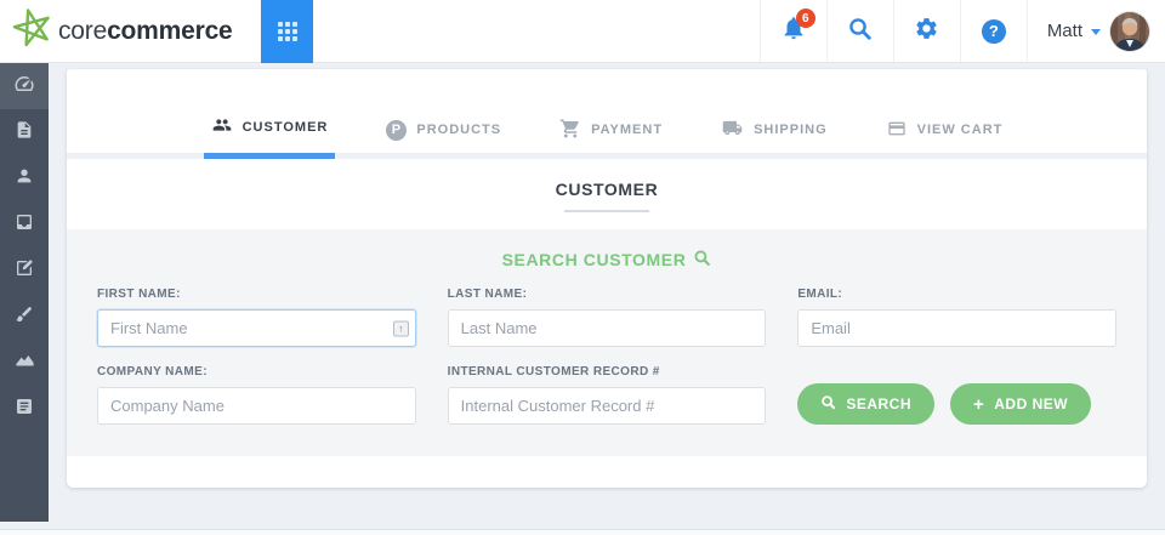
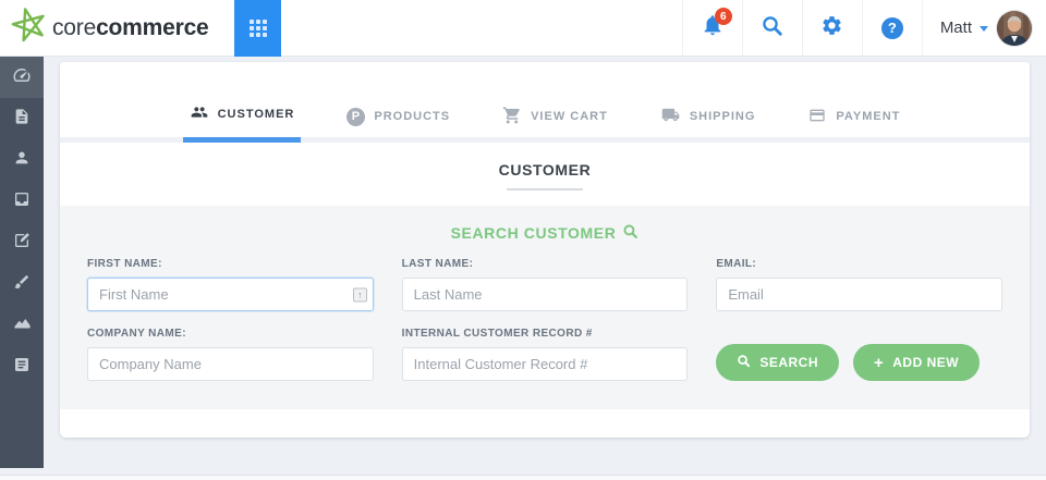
  corecommerce
  6
  ?
  Matt
  CUSTOMER
  P
  PRODUCTS
- PAYMENT
+ VIEW CART
  SHIPPING
- VIEW CART
+ PAYMENT
  CUSTOMER
  SEARCH CUSTOMER
  FIRST NAME:
  First Name
  ↑
  LAST NAME:
  Last Name
  EMAIL:
  Email
  COMPANY NAME:
  Company Name
  INTERNAL CUSTOMER RECORD #
  Internal Customer Record #
  SEARCH
  +
  ADD NEW
